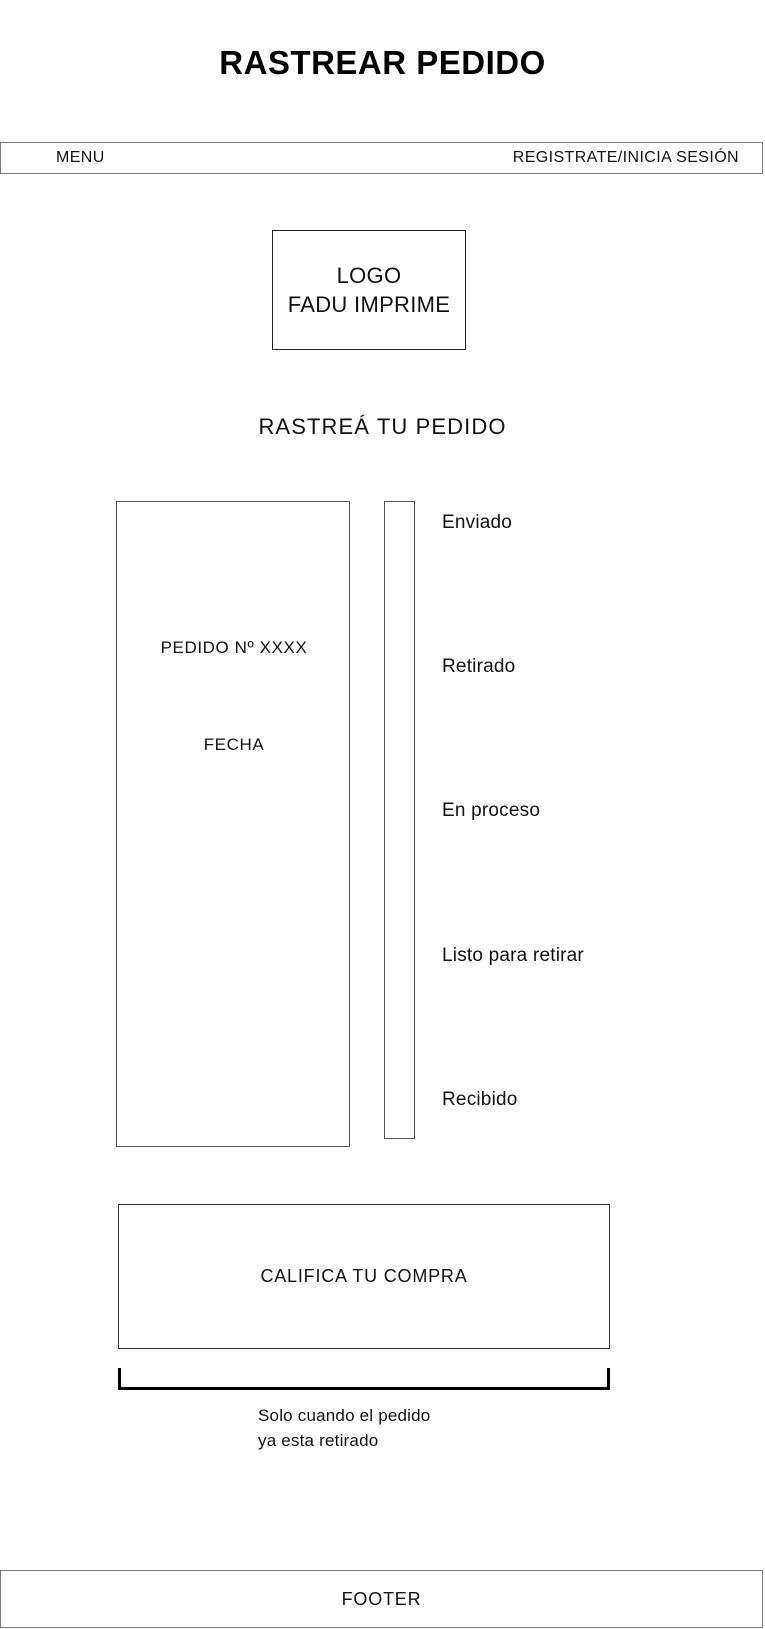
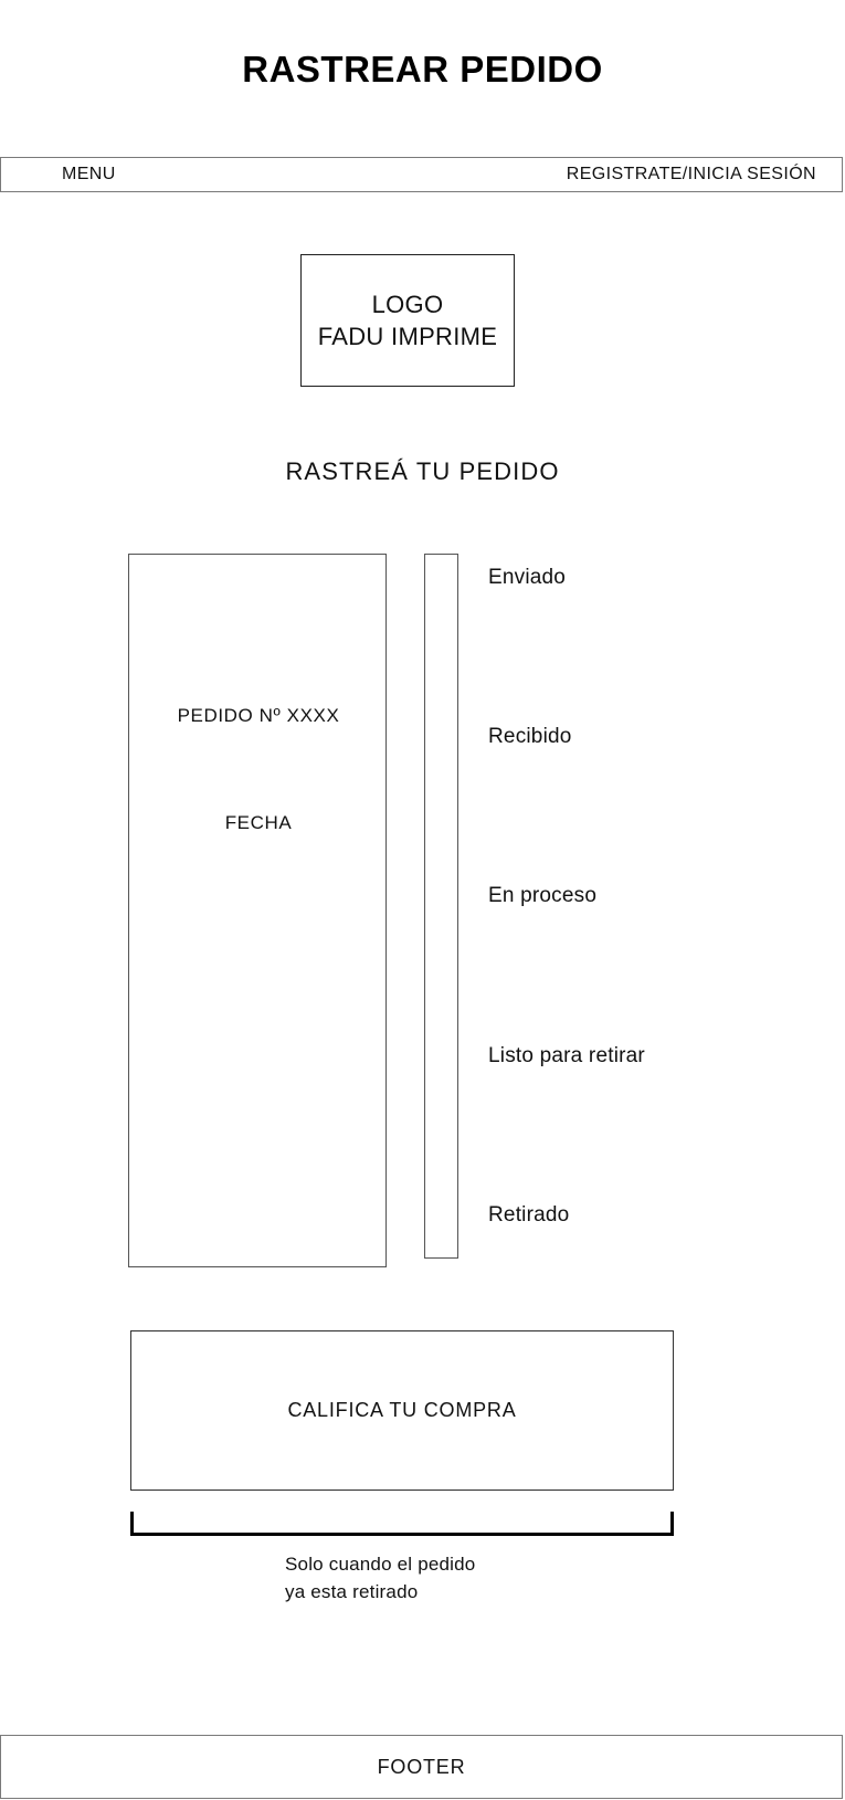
  RASTREAR PEDIDO
  MENU
  REGISTRATE/INICIA SESIÓN
  LOGO
  FADU IMPRIME
  RASTREÁ TU PEDIDO
  PEDIDO Nº XXXX
  FECHA
  Enviado
- Retirado
+ Recibido
  En proceso
  Listo para retirar
- Recibido
+ Retirado
  CALIFICA TU COMPRA
  Solo cuando el pedido
  ya esta retirado
  FOOTER
